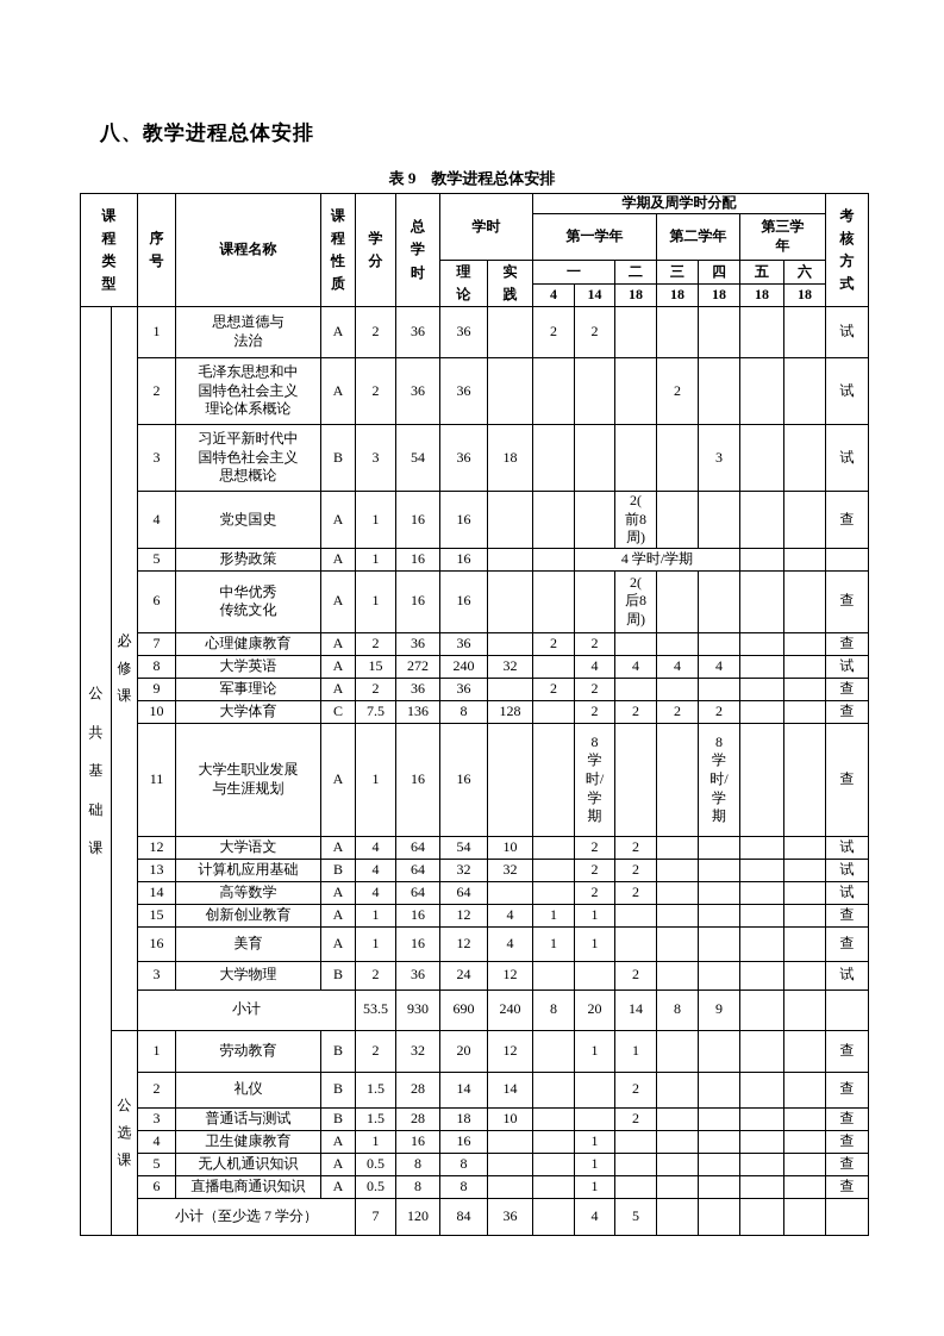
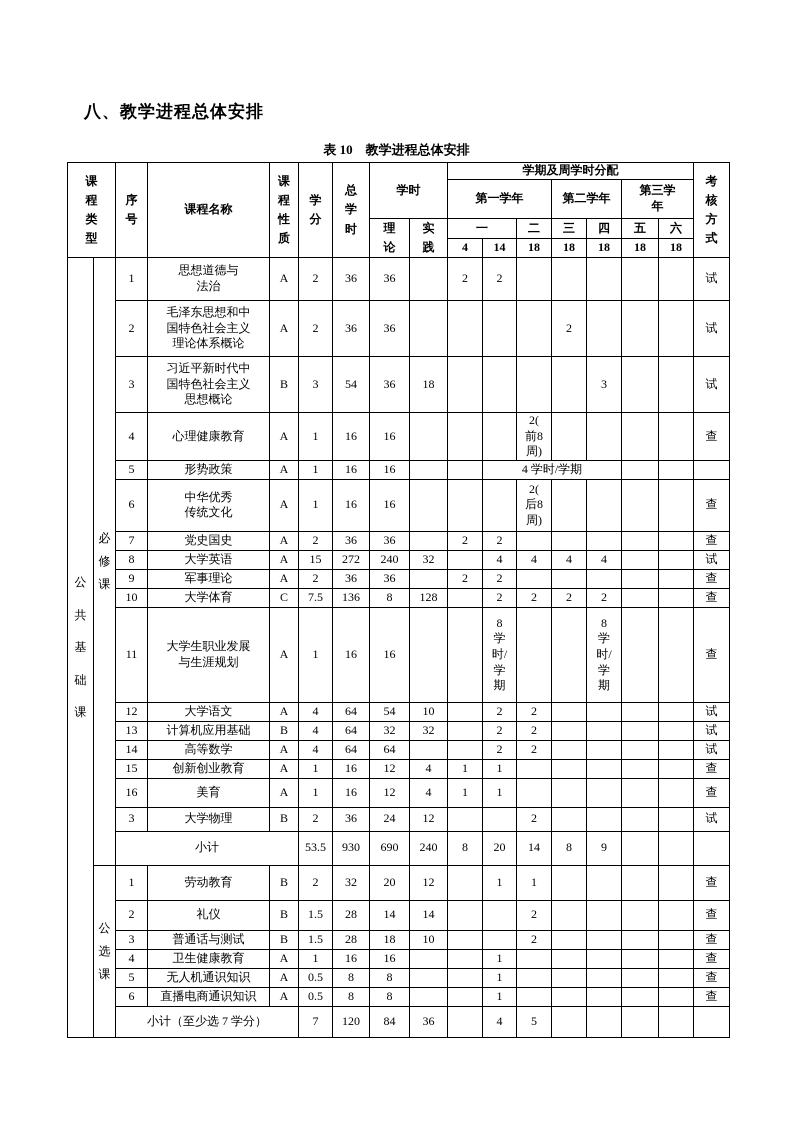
  八、教学进程总体安排
- 表 9 教学进程总体安排
+ 表 10 教学进程总体安排
  课程类型	序号	课程名称	课程性质	学分	总学时	学时	学期及周学时分配	考核方式
  第一学年	第二学年	第三学 年
  理论	实践	一	二	三	四	五	六
  4	14	18	18	18	18	18
  公共基础课	必修课	1	思想道德与 法治	A	2	36	36		2	2						试
  2	毛泽东思想和中 国特色社会主义 理论体系概论	A	2	36	36					2				试
  3	习近平新时代中 国特色社会主义 思想概论	B	3	54	36	18					3			试
- 4	党史国史	A	1	16	16				2( 前8 周)					查
+ 4	心理健康教育	A	1	16	16				2( 前8 周)					查
  5	形势政策	A	1	16	16			4 学时/学期
  6	中华优秀 传统文化	A	1	16	16				2( 后8 周)					查
- 7	心理健康教育	A	2	36	36		2	2						查
+ 7	党史国史	A	2	36	36		2	2						查
  8	大学英语	A	15	272	240	32		4	4	4	4			试
  9	军事理论	A	2	36	36		2	2						查
  10	大学体育	C	7.5	136	8	128		2	2	2	2			查
  11	大学生职业发展 与生涯规划	A	1	16	16			8 学 时/ 学 期			8 学 时/ 学 期			查
  12	大学语文	A	4	64	54	10		2	2					试
  13	计算机应用基础	B	4	64	32	32		2	2					试
  14	高等数学	A	4	64	64			2	2					试
  15	创新创业教育	A	1	16	12	4	1	1						查
  16	美育	A	1	16	12	4	1	1						查
  3	大学物理	B	2	36	24	12			2					试
  小计	53.5	930	690	240	8	20	14	8	9
  公选课	1	劳动教育	B	2	32	20	12		1	1					查
  2	礼仪	B	1.5	28	14	14			2					查
  3	普通话与测试	B	1.5	28	18	10			2					查
  4	卫生健康教育	A	1	16	16			1						查
  5	无人机通识知识	A	0.5	8	8			1						查
  6	直播电商通识知识	A	0.5	8	8			1						查
  小计（至少选 7 学分）	7	120	84	36		4	5
